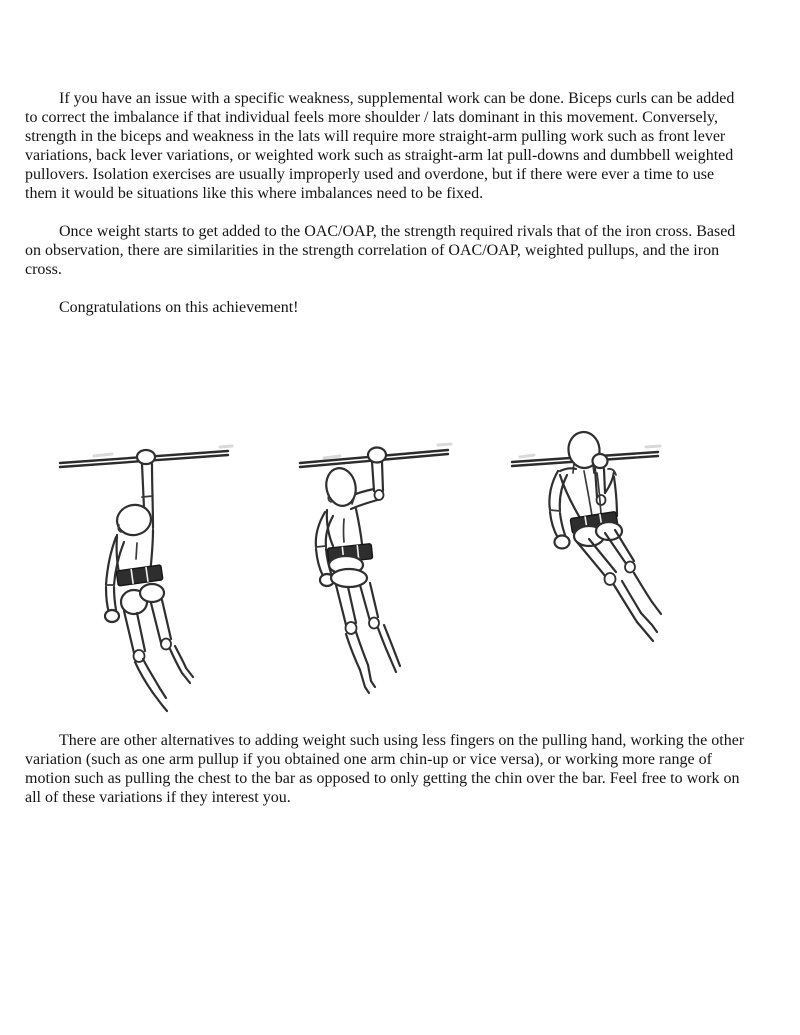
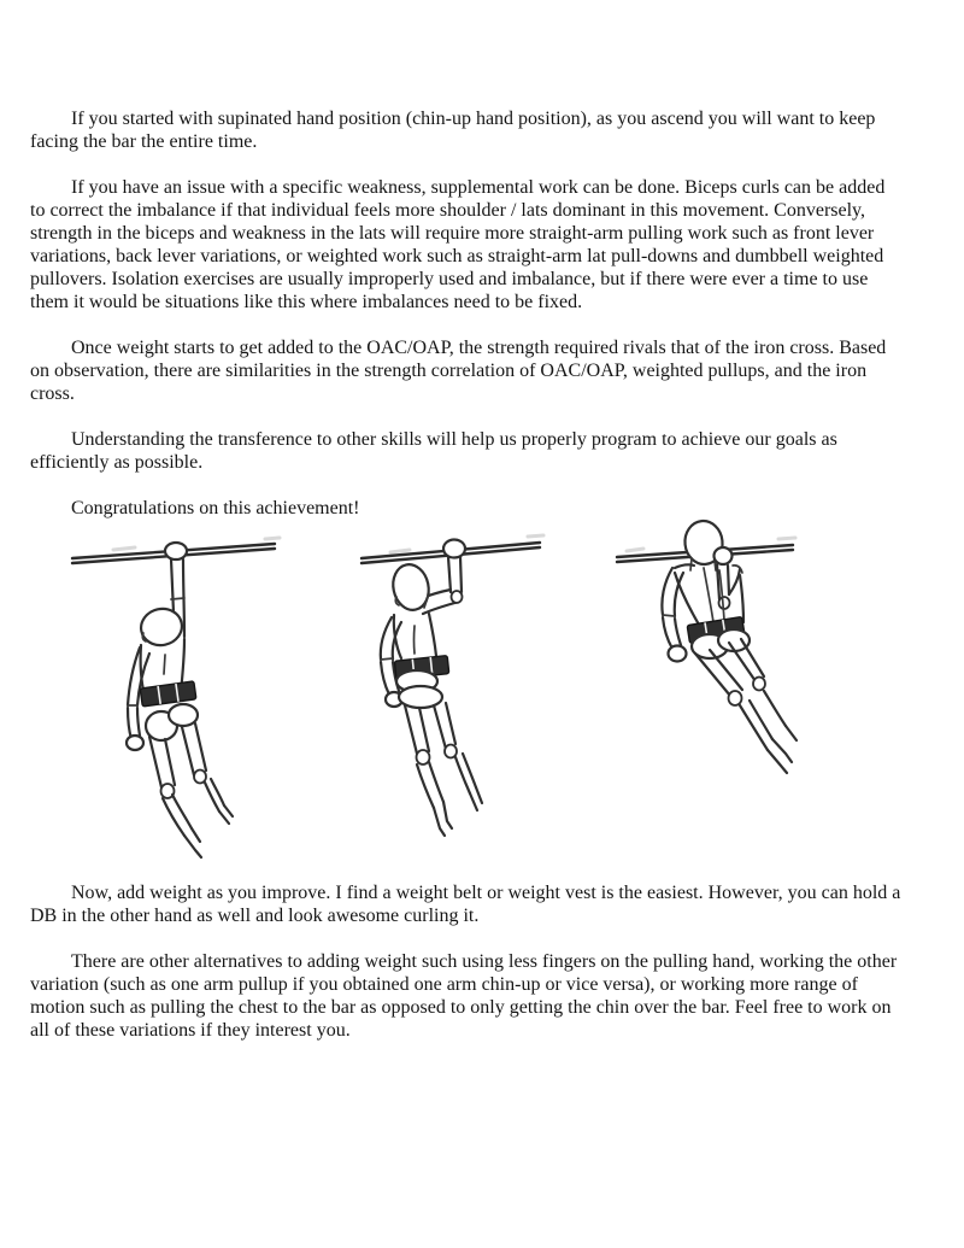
+ If you started with supinated hand position (chin-up hand position), as you ascend you will want to keep facing the bar the entire time.
- If you have an issue with a specific weakness, supplemental work can be done. Biceps curls can be added to correct the imbalance if that individual feels more shoulder / lats dominant in this movement. Conversely, strength in the biceps and weakness in the lats will require more straight-arm pulling work such as front lever variations, back lever variations, or weighted work such as straight-arm lat pull-downs and dumbbell weighted pullovers. Isolation exercises are usually improperly used and overdone, but if there were ever a time to use them it would be situations like this where imbalances need to be fixed.
+ If you have an issue with a specific weakness, supplemental work can be done. Biceps curls can be added to correct the imbalance if that individual feels more shoulder / lats dominant in this movement. Conversely, strength in the biceps and weakness in the lats will require more straight-arm pulling work such as front lever variations, back lever variations, or weighted work such as straight-arm lat pull-downs and dumbbell weighted pullovers. Isolation exercises are usually improperly used and imbalance, but if there were ever a time to use them it would be situations like this where imbalances need to be fixed.
  Once weight starts to get added to the OAC/OAP, the strength required rivals that of the iron cross. Based on observation, there are similarities in the strength correlation of OAC/OAP, weighted pullups, and the iron cross.
+ Understanding the transference to other skills will help us properly program to achieve our goals as efficiently as possible.
  Congratulations on this achievement!
+ Now, add weight as you improve. I find a weight belt or weight vest is the easiest. However, you can hold a DB in the other hand as well and look awesome curling it.
  There are other alternatives to adding weight such using less fingers on the pulling hand, working the other variation (such as one arm pullup if you obtained one arm chin-up or vice versa), or working more range of motion such as pulling the chest to the bar as opposed to only getting the chin over the bar. Feel free to work on all of these variations if they interest you.
